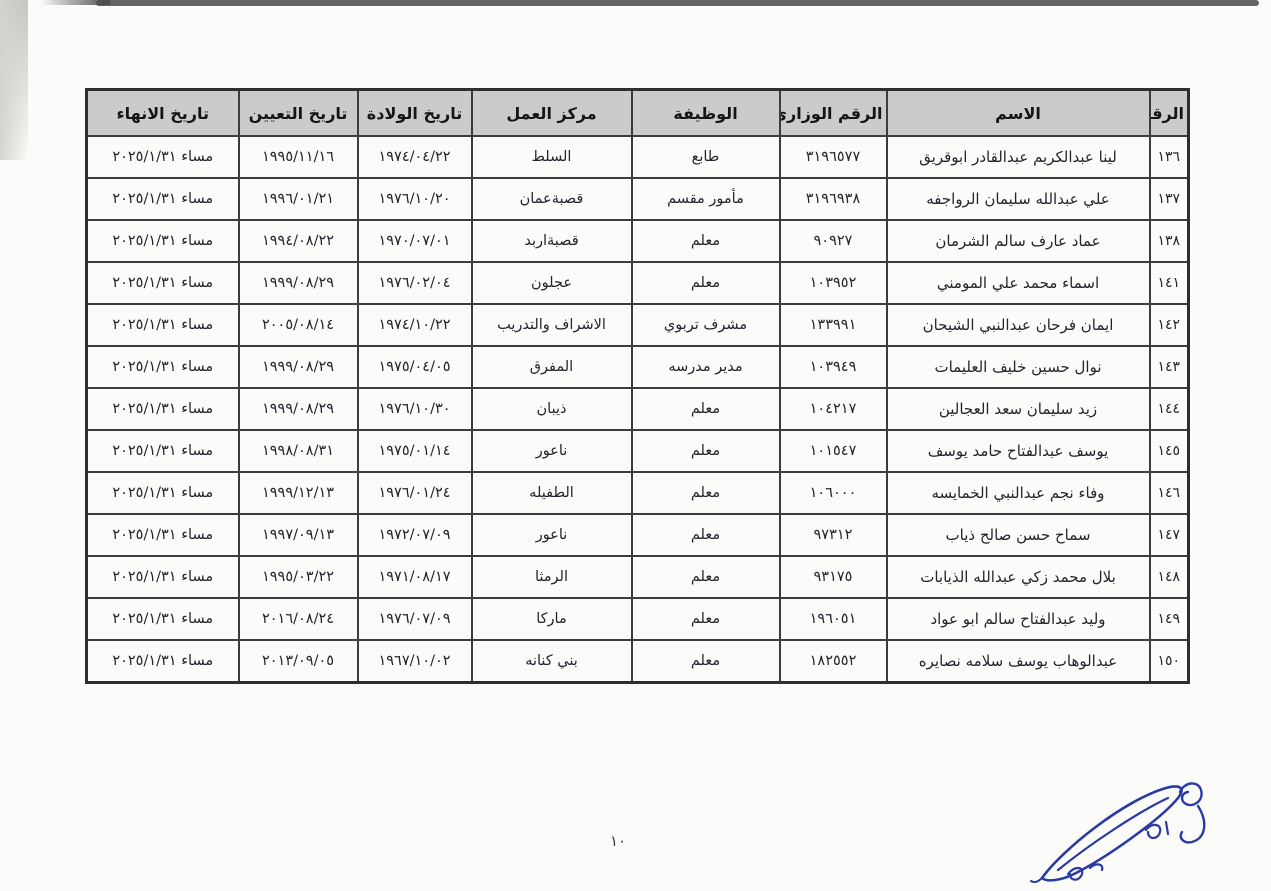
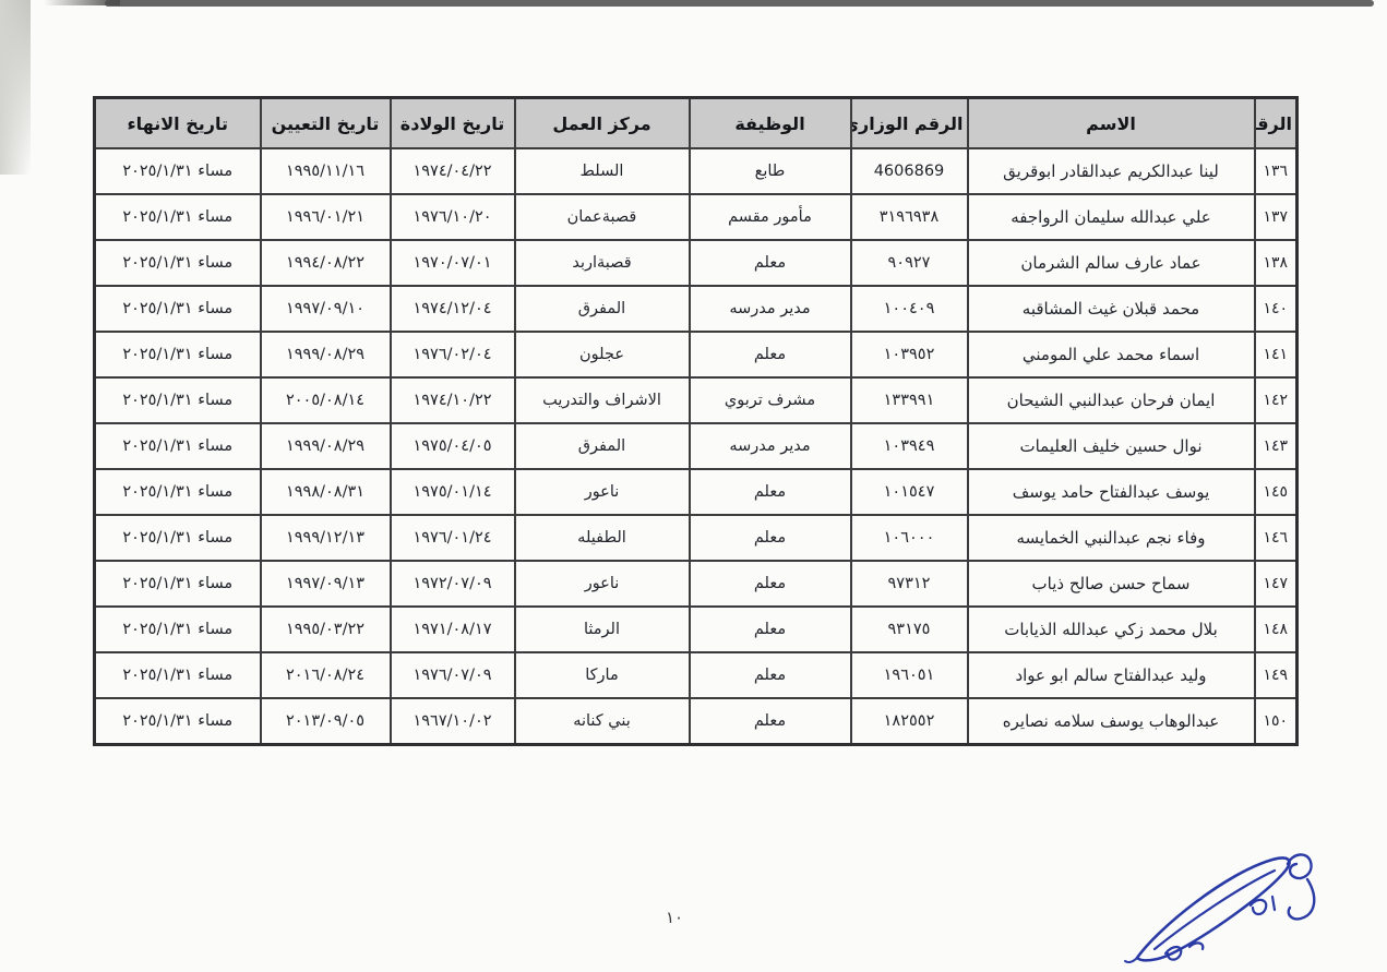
  الرق	الاسم	الرقم الوزاري	الوظيفة	مركز العمل	تاريخ الولادة	تاريخ التعيين	تاريخ الانهاء
- ١٣٦	لينا عبدالكريم عبدالقادر ابوقريق	٣١٩٦٥٧٧	طابع	السلط	١٩٧٤/٠٤/٢٢	١٩٩٥/١١/١٦	مساء ٢٠٢٥/١/٣١
+ ١٣٦	لينا عبدالكريم عبدالقادر ابوقريق	4606869	طابع	السلط	١٩٧٤/٠٤/٢٢	١٩٩٥/١١/١٦	مساء ٢٠٢٥/١/٣١
  ١٣٧	علي عبدالله سليمان الرواجفه	٣١٩٦٩٣٨	مأمور مقسم	قصبةعمان	١٩٧٦/١٠/٢٠	١٩٩٦/٠١/٢١	مساء ٢٠٢٥/١/٣١
  ١٣٨	عماد عارف سالم الشرمان	٩٠٩٢٧	معلم	قصبةاربد	١٩٧٠/٠٧/٠١	١٩٩٤/٠٨/٢٢	مساء ٢٠٢٥/١/٣١
+ ١٤٠	محمد قبلان غيث المشاقبه	١٠٠٤٠٩	مدير مدرسه	المفرق	١٩٧٤/١٢/٠٤	١٩٩٧/٠٩/١٠	مساء ٢٠٢٥/١/٣١
  ١٤١	اسماء محمد علي المومني	١٠٣٩٥٢	معلم	عجلون	١٩٧٦/٠٢/٠٤	١٩٩٩/٠٨/٢٩	مساء ٢٠٢٥/١/٣١
  ١٤٢	ايمان فرحان عبدالنبي الشيحان	١٣٣٩٩١	مشرف تربوي	الاشراف والتدريب	١٩٧٤/١٠/٢٢	٢٠٠٥/٠٨/١٤	مساء ٢٠٢٥/١/٣١
  ١٤٣	نوال حسين خليف العليمات	١٠٣٩٤٩	مدير مدرسه	المفرق	١٩٧٥/٠٤/٠٥	١٩٩٩/٠٨/٢٩	مساء ٢٠٢٥/١/٣١
- ١٤٤	زيد سليمان سعد العجالين	١٠٤٢١٧	معلم	ذيبان	١٩٧٦/١٠/٣٠	١٩٩٩/٠٨/٢٩	مساء ٢٠٢٥/١/٣١
  ١٤٥	يوسف عبدالفتاح حامد يوسف	١٠١٥٤٧	معلم	ناعور	١٩٧٥/٠١/١٤	١٩٩٨/٠٨/٣١	مساء ٢٠٢٥/١/٣١
  ١٤٦	وفاء نجم عبدالنبي الخمايسه	١٠٦٠٠٠	معلم	الطفيله	١٩٧٦/٠١/٢٤	١٩٩٩/١٢/١٣	مساء ٢٠٢٥/١/٣١
  ١٤٧	سماح حسن صالح ذياب	٩٧٣١٢	معلم	ناعور	١٩٧٢/٠٧/٠٩	١٩٩٧/٠٩/١٣	مساء ٢٠٢٥/١/٣١
  ١٤٨	بلال محمد زكي عبدالله الذيابات	٩٣١٧٥	معلم	الرمثا	١٩٧١/٠٨/١٧	١٩٩٥/٠٣/٢٢	مساء ٢٠٢٥/١/٣١
  ١٤٩	وليد عبدالفتاح سالم ابو عواد	١٩٦٠٥١	معلم	ماركا	١٩٧٦/٠٧/٠٩	٢٠١٦/٠٨/٢٤	مساء ٢٠٢٥/١/٣١
  ١٥٠	عبدالوهاب يوسف سلامه نصايره	١٨٢٥٥٢	معلم	بني كنانه	١٩٦٧/١٠/٠٢	٢٠١٣/٠٩/٠٥	مساء ٢٠٢٥/١/٣١
  ١٠
